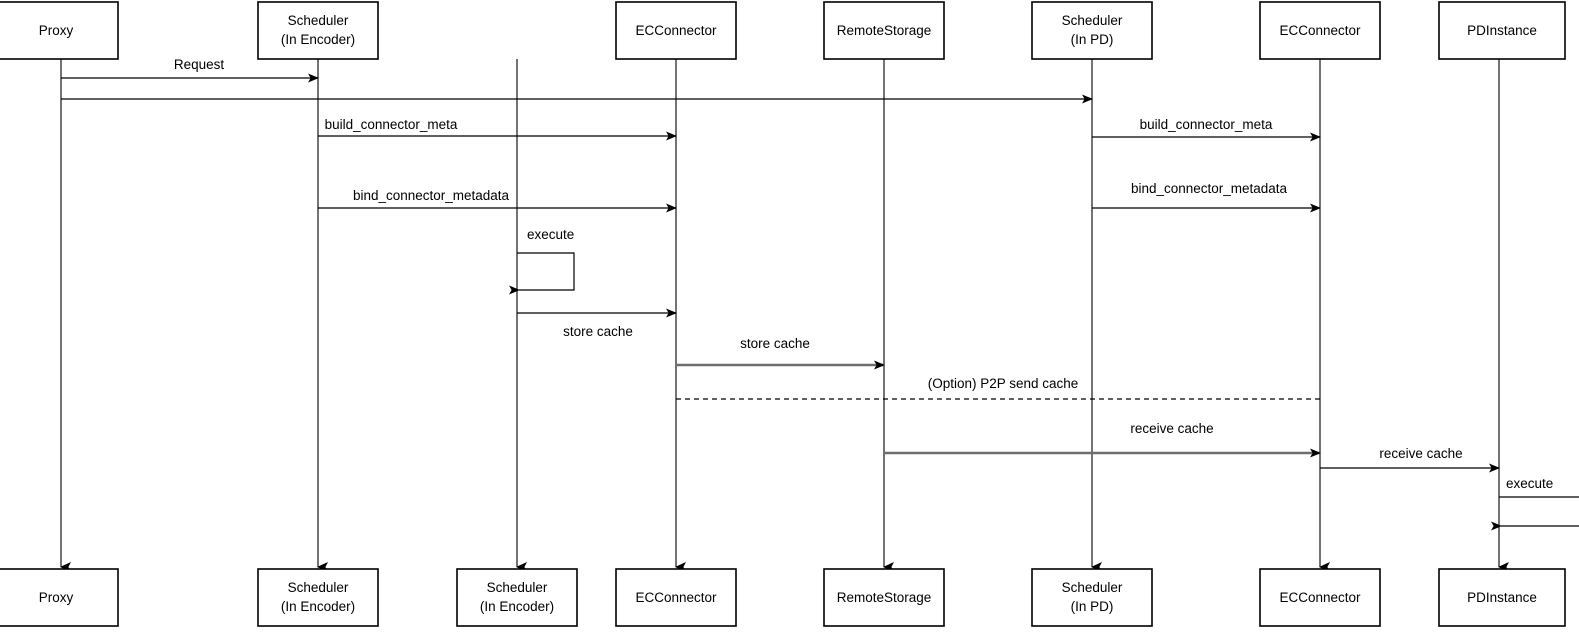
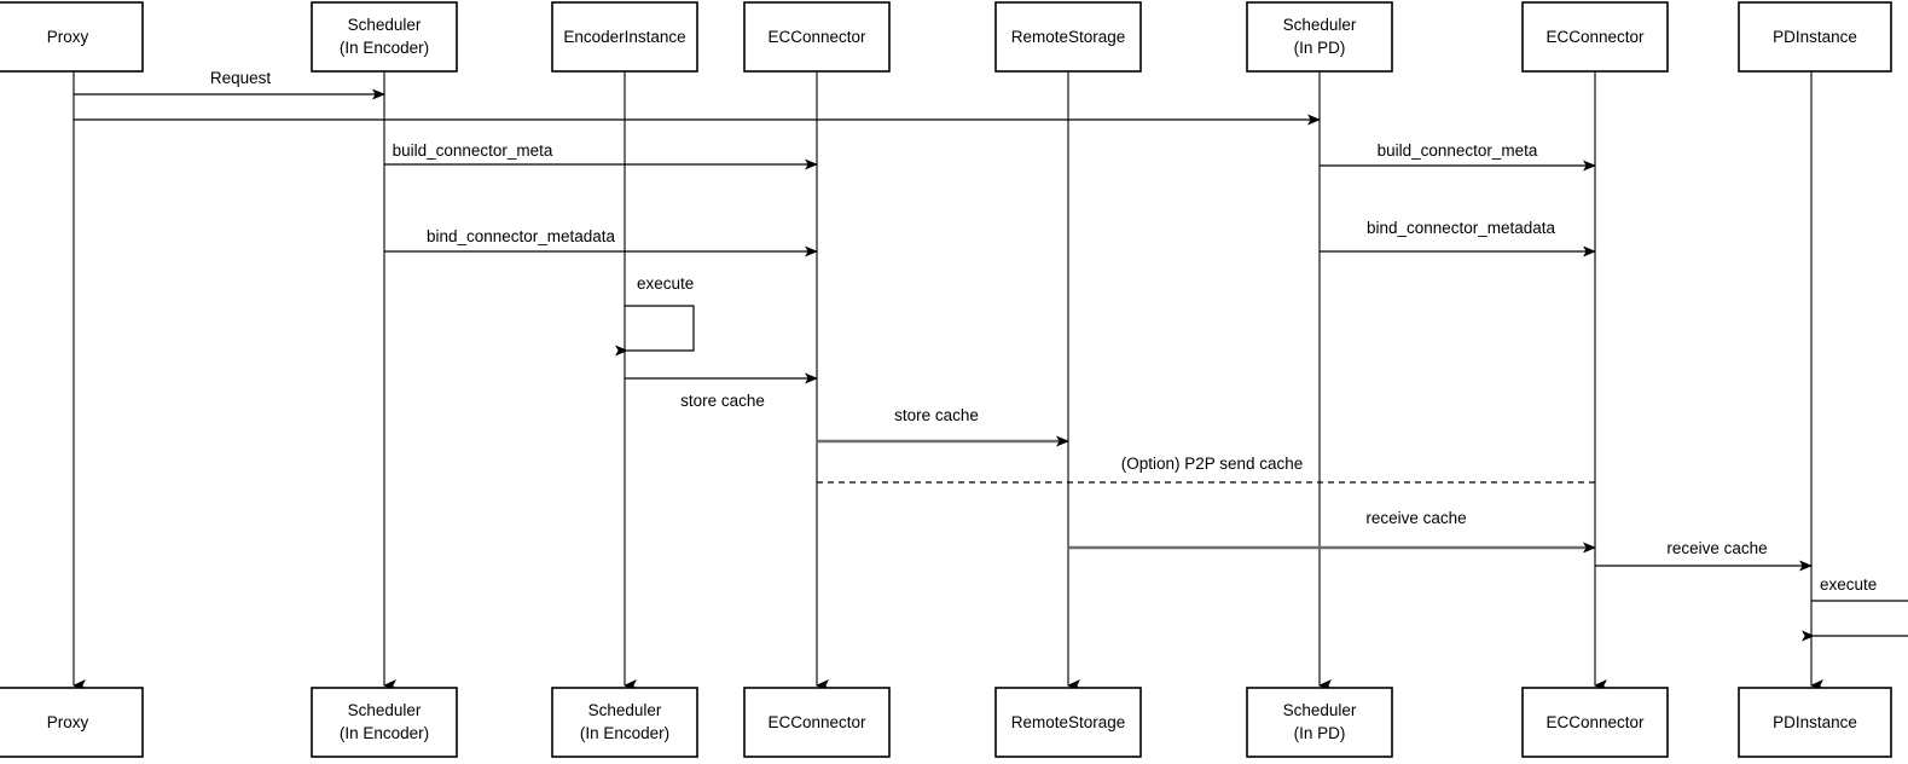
  Request
  build_connector_meta
  build_connector_meta
  bind_connector_metadata
  bind_connector_metadata
  store cache
  store cache
  (Option) P2P send cache
  receive cache
  receive cache
  execute
  execute
  Proxy
  Scheduler
  (In Encoder)
+ EncoderInstance
  ECConnector
  RemoteStorage
  Scheduler
  (In PD)
  ECConnector
  PDInstance
  Proxy
  Scheduler
  (In Encoder)
  Scheduler
  (In Encoder)
  ECConnector
  RemoteStorage
  Scheduler
  (In PD)
  ECConnector
  PDInstance
